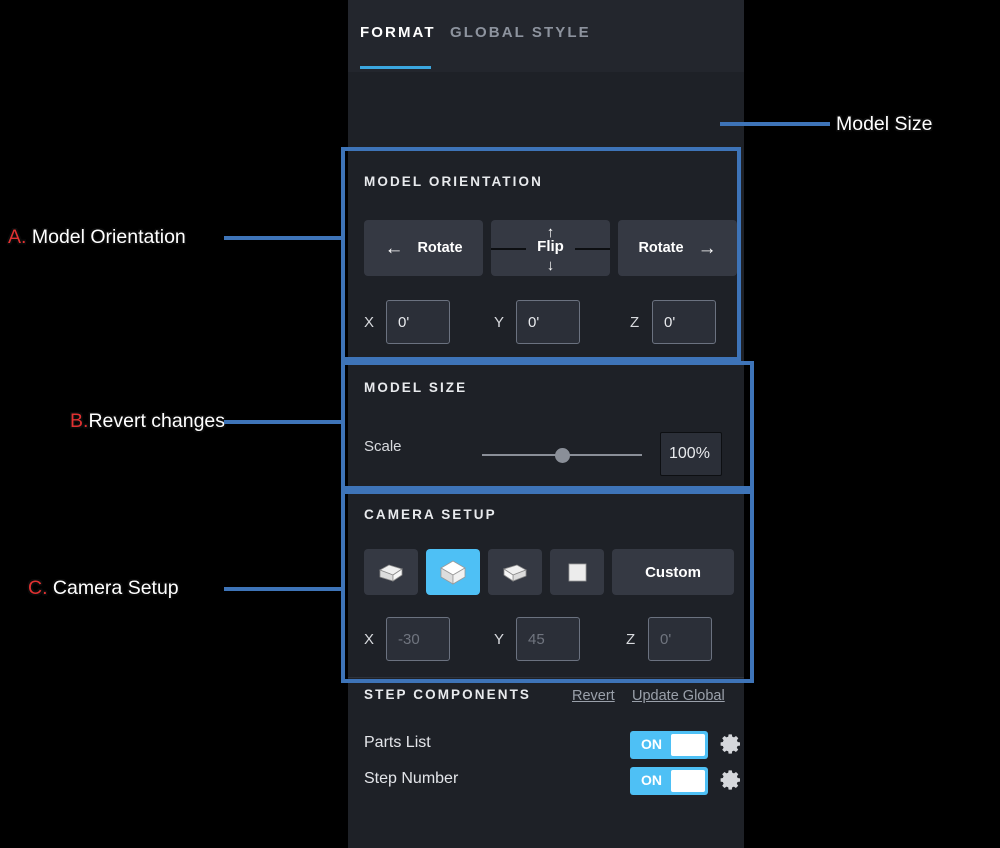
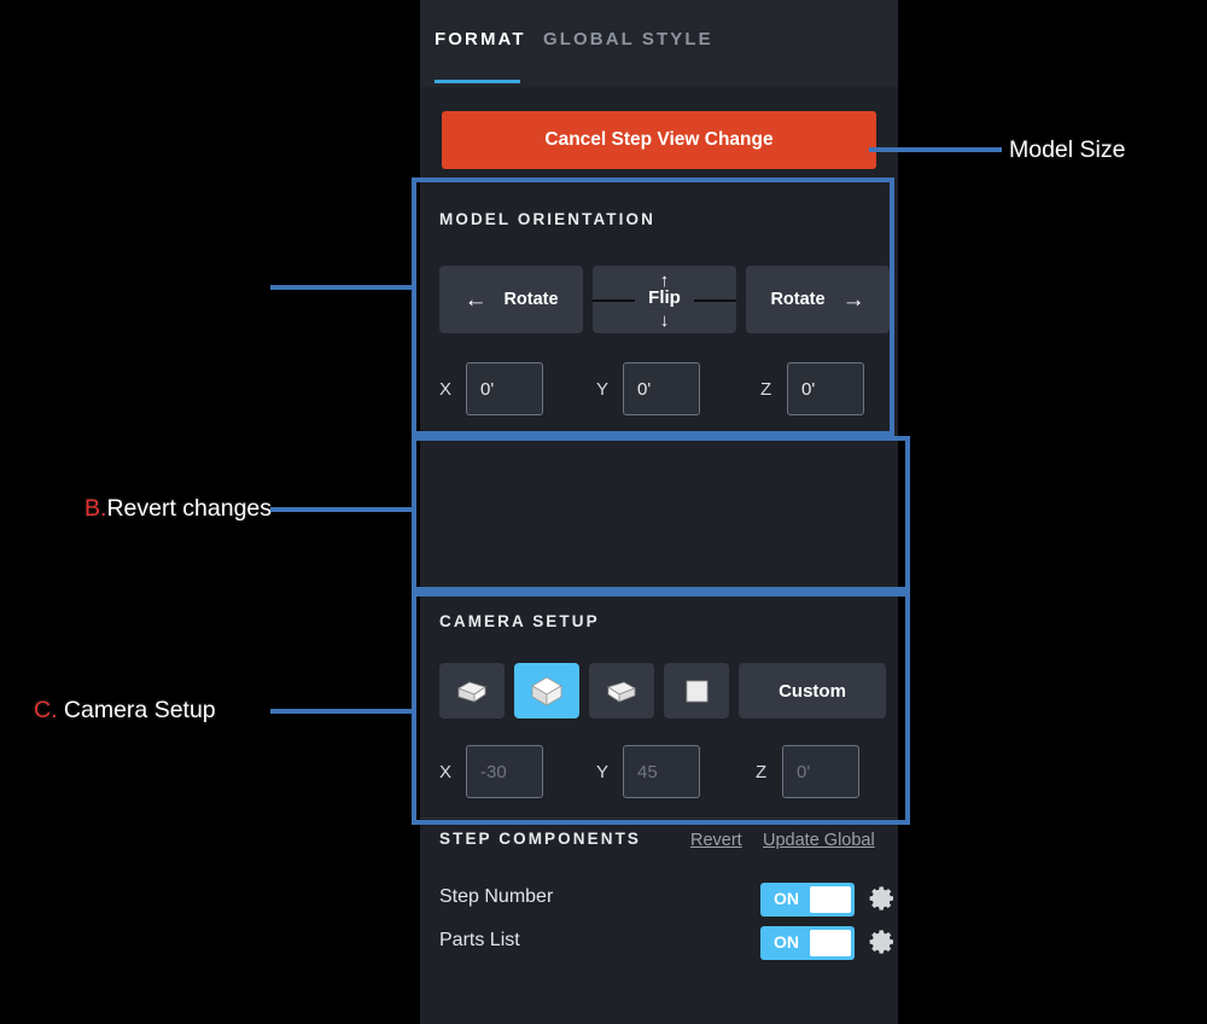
  FORMAT
  GLOBAL STYLE
+ Cancel Step View Change
  MODEL ORIENTATION
  ←
  Rotate
  ↑
  Flip
  ↓
  Rotate
  →
  X
  0'
  Y
  0'
  Z
  0'
- MODEL SIZE
- Scale
- 100%
  CAMERA SETUP
  Custom
  X
  -30
  Y
  45
  Z
  0'
  STEP COMPONENTS
  Revert
  Update Global
- Parts List
+ Step Number
  ON
- Step Number
+ Parts List
  ON
- A. Model Orientation
  B.Revert changes
  C. Camera Setup
  Model Size
